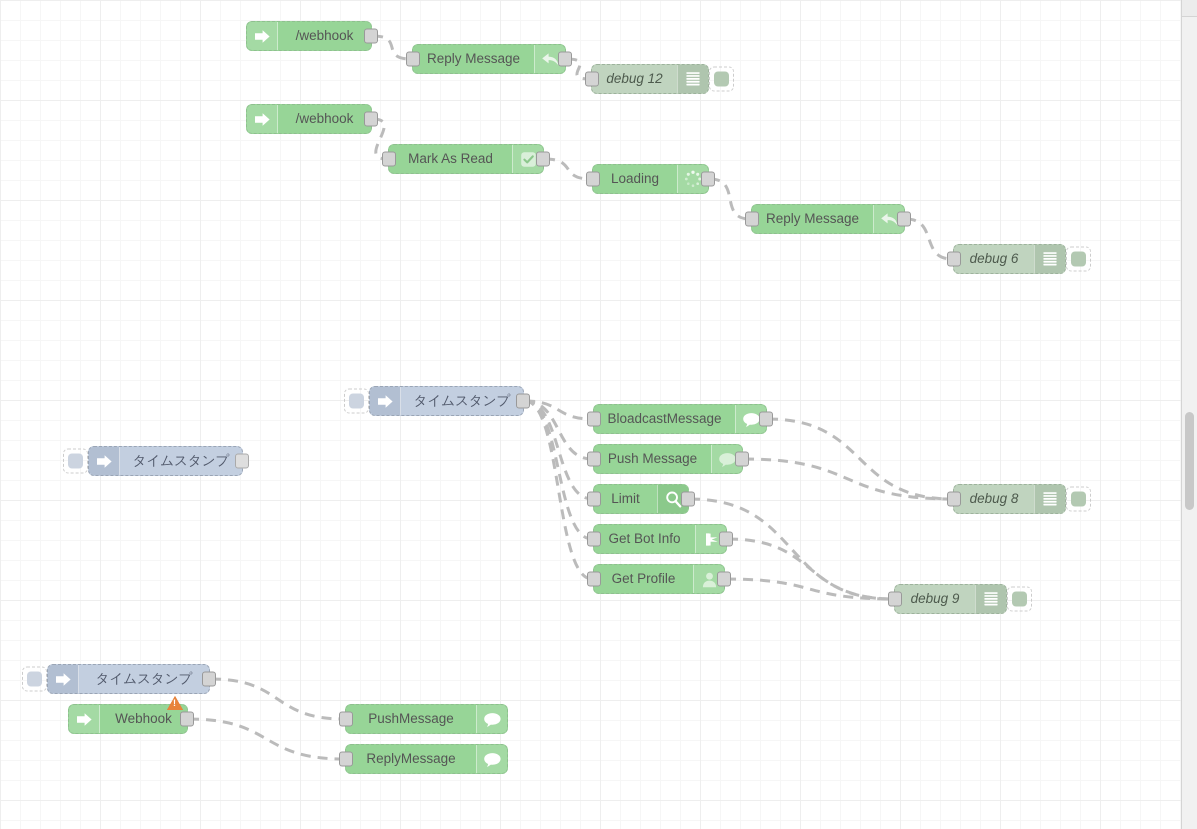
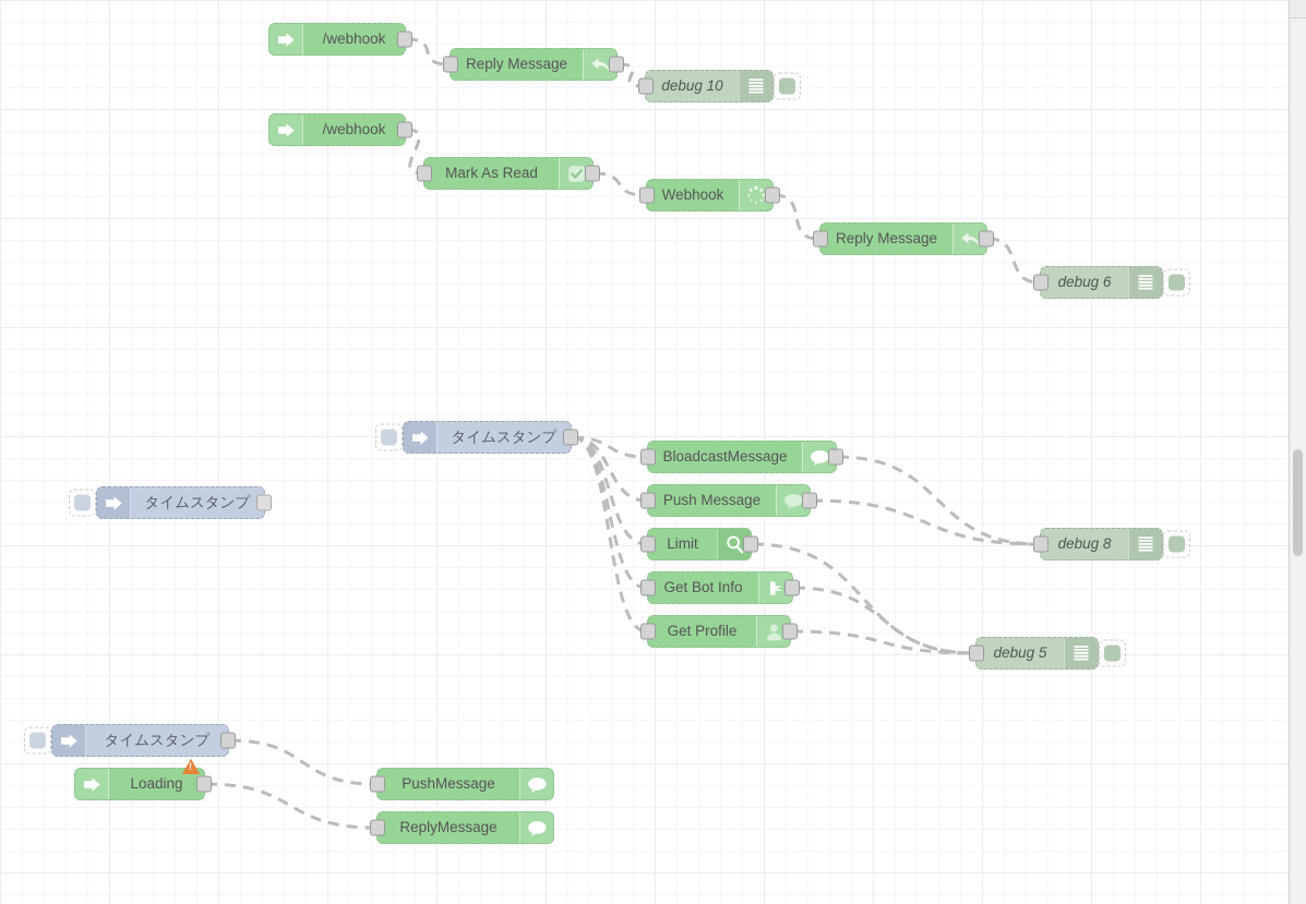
  /webhook
  Reply Message
- debug 12
+ debug 10
  /webhook
  Mark As Read
- Loading
+ Webhook
  Reply Message
  debug 6
  タイムスタンプ
  BloadcastMessage
  タイムスタンプ
  Push Message
  Limit
  Get Bot Info
  Get Profile
  debug 8
- debug 9
+ debug 5
  タイムスタンプ
- Webhook
+ Loading
  PushMessage
  ReplyMessage
